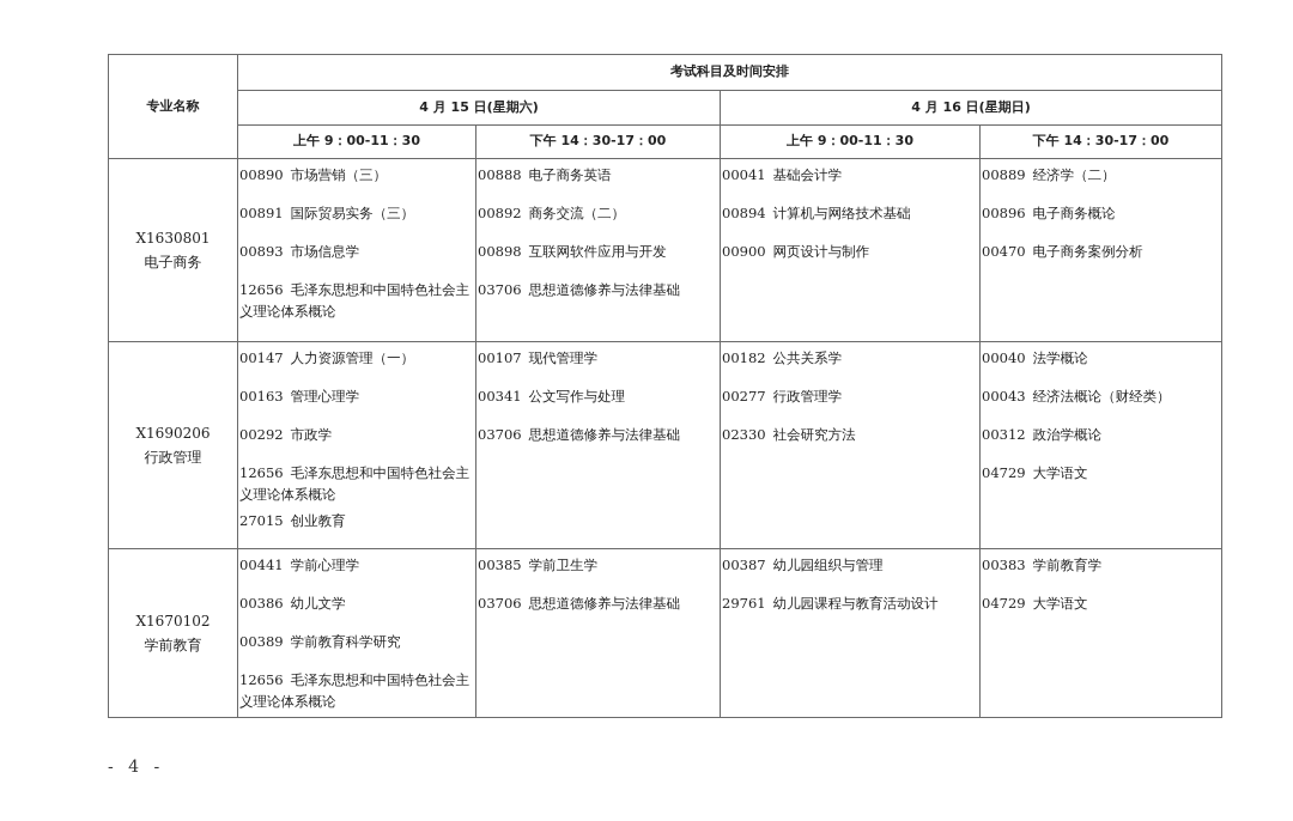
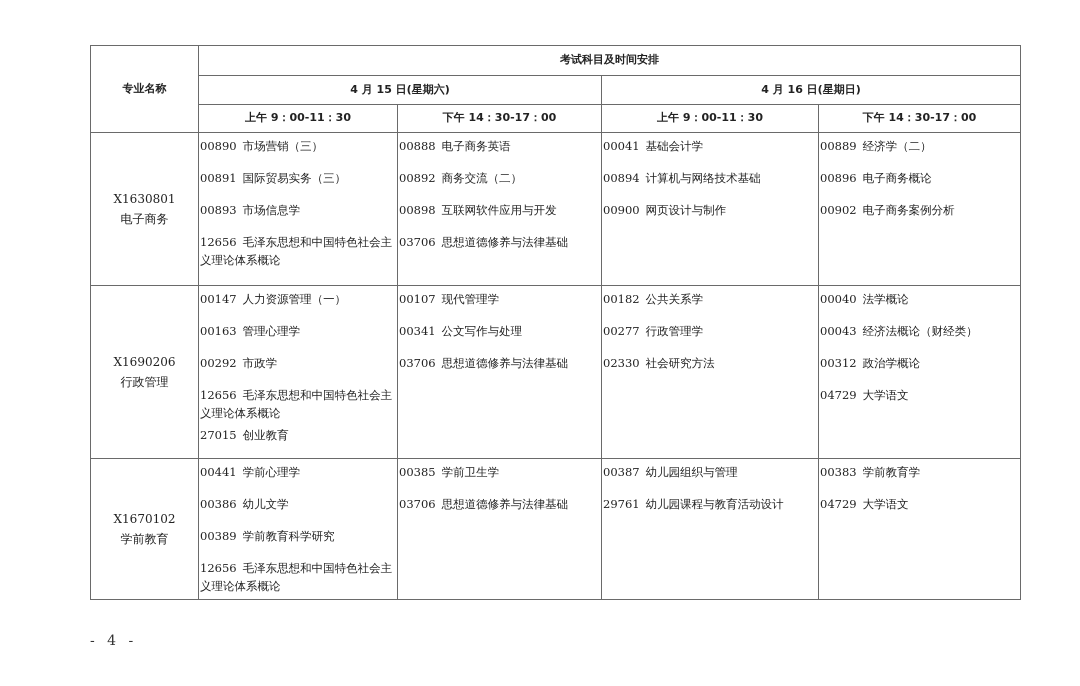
  专业名称	考试科目及时间安排
  4 月 15 日(星期六)	4 月 16 日(星期日)
  上午 9：00-11：30	下午 14：30-17：00	上午 9：00-11：30	下午 14：30-17：00
- X1630801电子商务	00890 市场营销（三）00891 国际贸易实务（三）00893 市场信息学12656 毛泽东思想和中国特色社会主义理论体系概论	00888 电子商务英语00892 商务交流（二）00898 互联网软件应用与开发03706 思想道德修养与法律基础	00041 基础会计学00894 计算机与网络技术基础00900 网页设计与制作	00889 经济学（二）00896 电子商务概论00470 电子商务案例分析
+ X1630801电子商务	00890 市场营销（三）00891 国际贸易实务（三）00893 市场信息学12656 毛泽东思想和中国特色社会主义理论体系概论	00888 电子商务英语00892 商务交流（二）00898 互联网软件应用与开发03706 思想道德修养与法律基础	00041 基础会计学00894 计算机与网络技术基础00900 网页设计与制作	00889 经济学（二）00896 电子商务概论00902 电子商务案例分析
  X1690206行政管理	00147 人力资源管理（一）00163 管理心理学00292 市政学12656 毛泽东思想和中国特色社会主义理论体系概论27015 创业教育	00107 现代管理学00341 公文写作与处理03706 思想道德修养与法律基础	00182 公共关系学00277 行政管理学02330 社会研究方法	00040 法学概论00043 经济法概论（财经类）00312 政治学概论04729 大学语文
  X1670102学前教育	00441 学前心理学00386 幼儿文学00389 学前教育科学研究12656 毛泽东思想和中国特色社会主义理论体系概论	00385 学前卫生学03706 思想道德修养与法律基础	00387 幼儿园组织与管理29761 幼儿园课程与教育活动设计	00383 学前教育学04729 大学语文
  - 4 -
